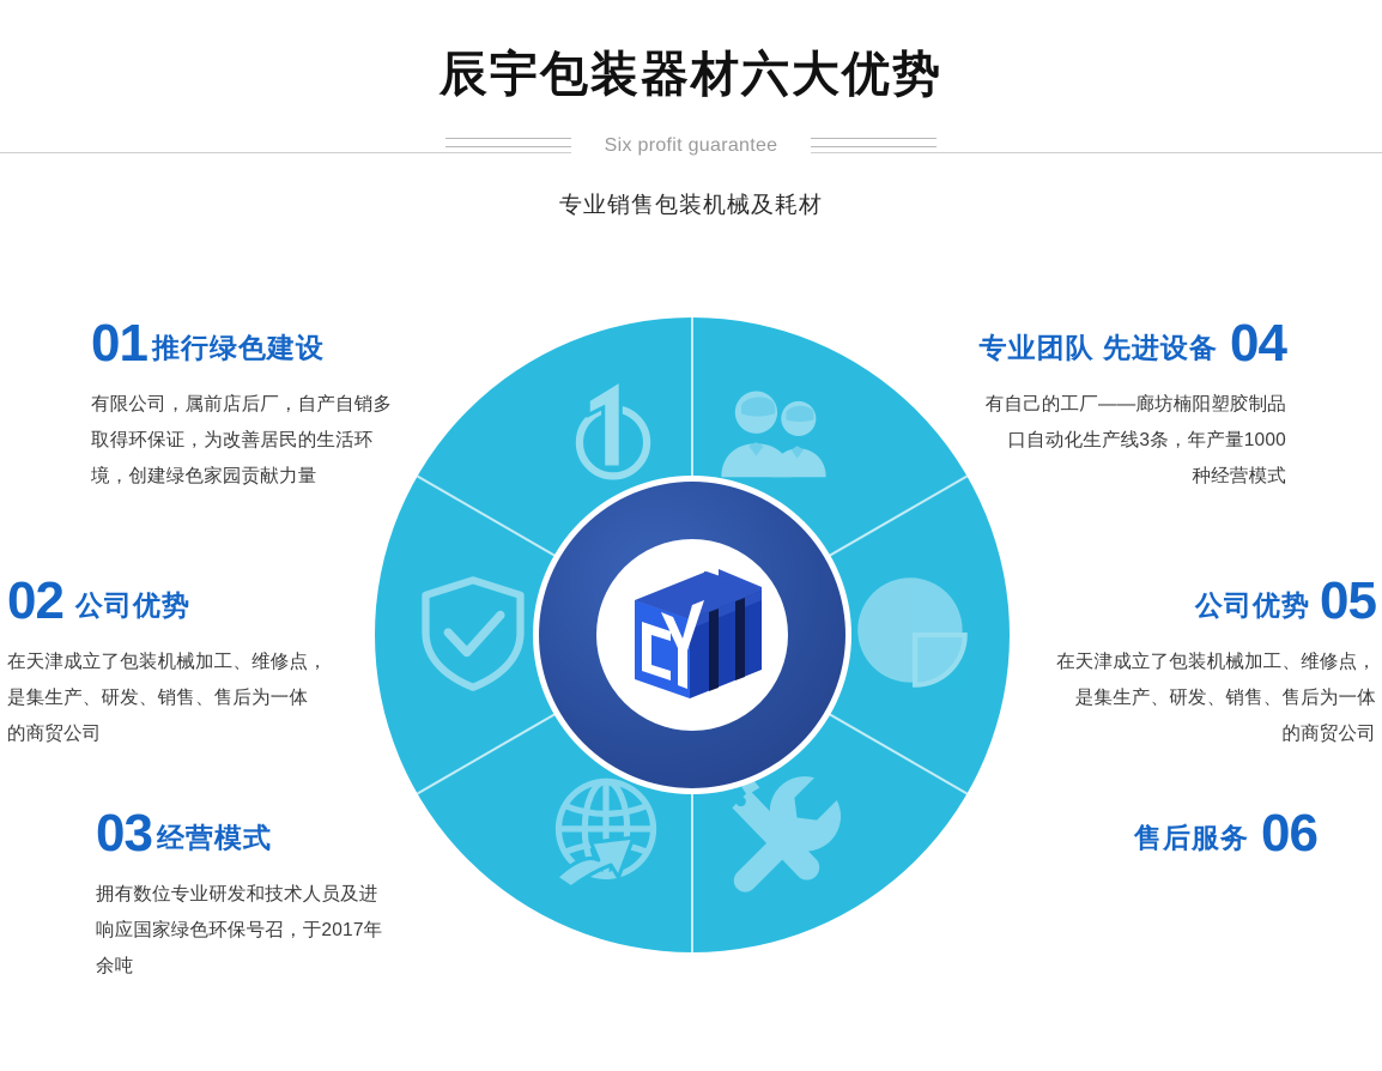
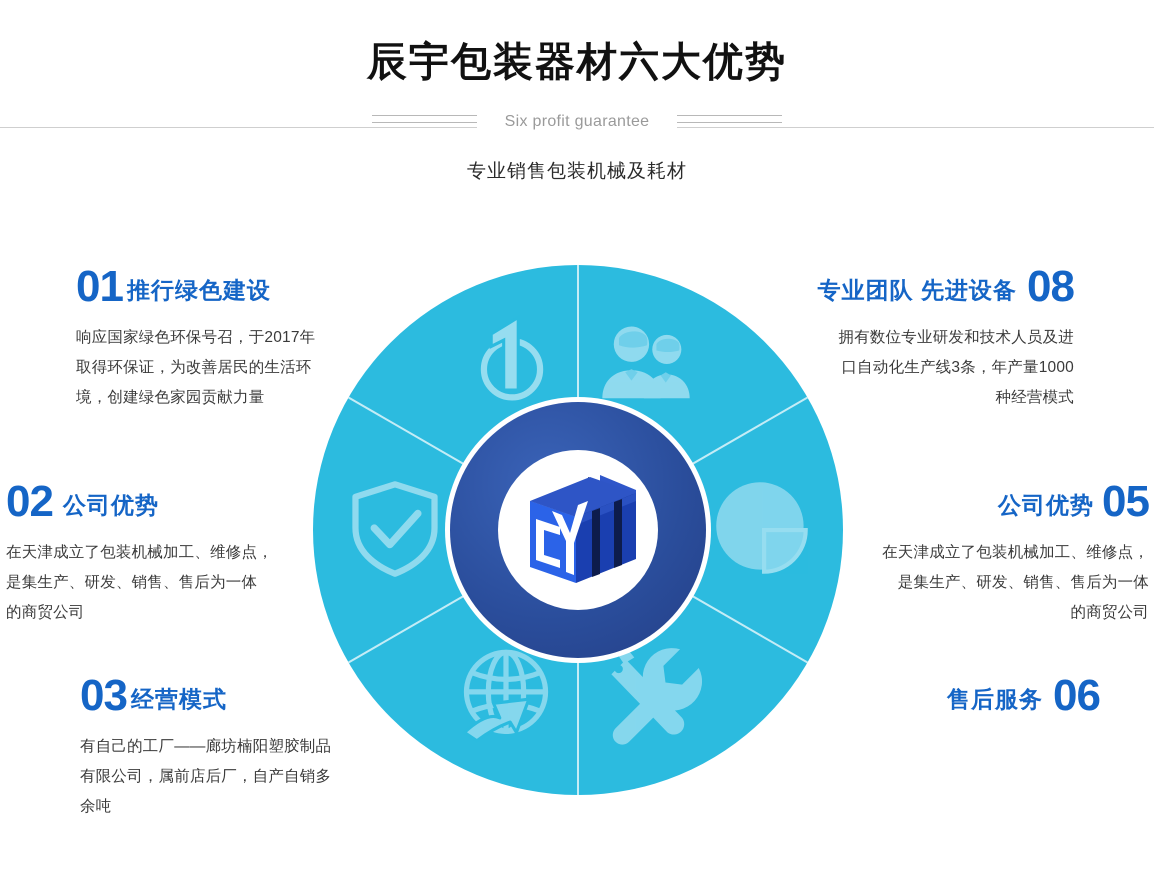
  辰宇包装器材六大优势
  Six profit guarantee
  专业销售包装机械及耗材
  01 推行绿色建设
- 有限公司，属前店后厂，自产自销多
+ 响应国家绿色环保号召，于2017年
  取得环保证，为改善居民的生活环
  境，创建绿色家园贡献力量
  02 公司优势
  在天津成立了包装机械加工、维修点，
  是集生产、研发、销售、售后为一体
  的商贸公司
  03 经营模式
- 拥有数位专业研发和技术人员及进
+ 有自己的工厂——廊坊楠阳塑胶制品
- 响应国家绿色环保号召，于2017年
+ 有限公司，属前店后厂，自产自销多
  余吨
- 专业团队 先进设备 04
+ 专业团队 先进设备 08
- 有自己的工厂——廊坊楠阳塑胶制品
+ 拥有数位专业研发和技术人员及进
  口自动化生产线3条，年产量1000
  种经营模式
  公司优势 05
  在天津成立了包装机械加工、维修点，
  是集生产、研发、销售、售后为一体
  的商贸公司
  售后服务 06
